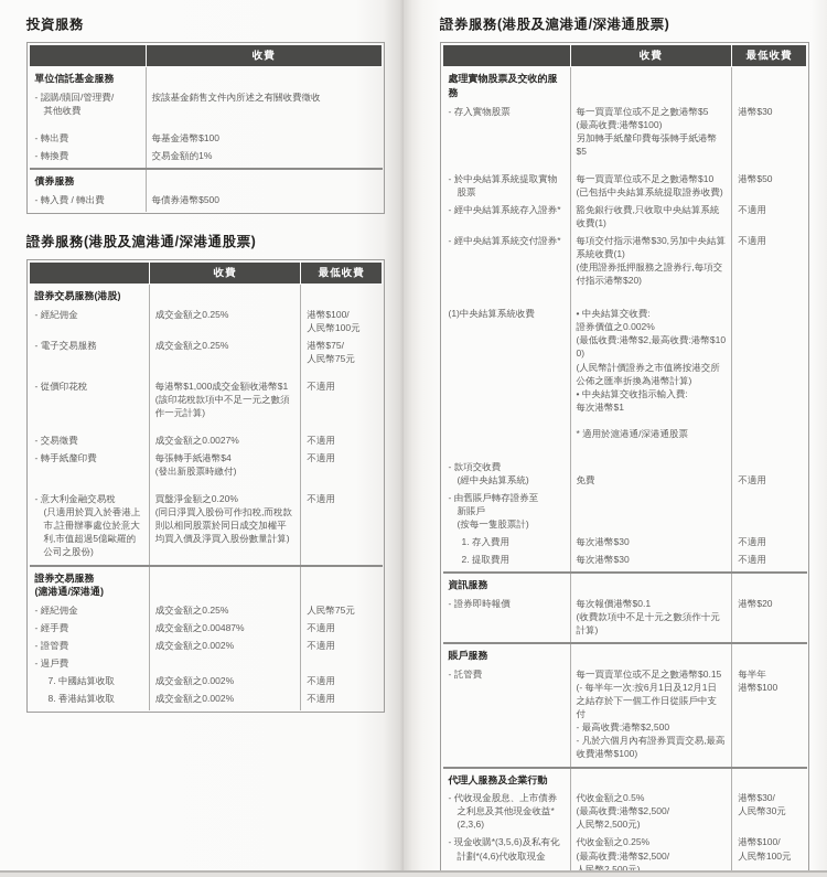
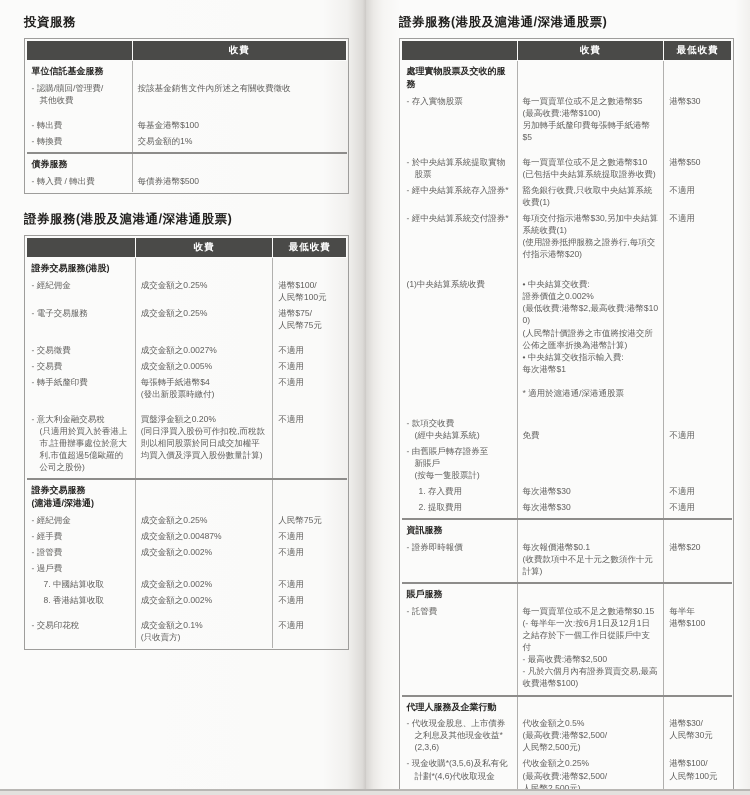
  投資服務
  	收費
  單位信託基金服務
  - 認購/贖回/管理費/ 其他收費	按該基金銷售文件內所述之有關收費徵收
  - 轉出費	每基金港幣$100
  - 轉換費	交易金額的1%
  債券服務
  - 轉入費 / 轉出費	每債券港幣$500
  證券服務(港股及滬港通/深港通股票)
  	收費	最低收費
  證券交易服務(港股)
  - 經紀佣金	成交金額之0.25%	港幣$100/ 人民幣100元
  - 電子交易服務	成交金額之0.25%	港幣$75/ 人民幣75元
- - 從價印花稅	每港幣$1,000成交金額收港幣$1 (該印花稅款項中不足一元之數須作一元計算)	不適用
  - 交易徵費	成交金額之0.0027%	不適用
+ - 交易費	成交金額之0.005%	不適用
  - 轉手紙釐印費	每張轉手紙港幣$4 (發出新股票時繳付)	不適用
  - 意大利金融交易稅 (只適用於買入於香港上市,註冊辦事處位於意大利,市值超過5億歐羅的公司之股份)	買盤淨金額之0.20% (同日淨買入股份可作扣稅,而稅款則以相同股票於同日成交加權平均買入價及淨買入股份數量計算)	不適用
  證券交易服務 (滬港通/深港通)
  - 經紀佣金	成交金額之0.25%	人民幣75元
  - 經手費	成交金額之0.00487%	不適用
  - 證管費	成交金額之0.002%	不適用
  - 過戶費
  7. 中國結算收取	成交金額之0.002%	不適用
  8. 香港結算收取	成交金額之0.002%	不適用
+ - 交易印花稅	成交金額之0.1% (只收賣方)	不適用
  證券服務(港股及滬港通/深港通股票)
  	收費	最低收費
  處理實物股票及交收的服務
  - 存入實物股票	每一買賣單位或不足之數港幣$5 (最高收費:港幣$100) 另加轉手紙釐印費每張轉手紙港幣$5	港幣$30
  - 於中央結算系統提取實物股票	每一買賣單位或不足之數港幣$10 (已包括中央結算系統提取證券收費)	港幣$50
  - 經中央結算系統存入證券*	豁免銀行收費,只收取中央結算系統收費(1)	不適用
  - 經中央結算系統交付證券*	每項交付指示港幣$30,另加中央結算系統收費(1) (使用證券抵押服務之證券行,每項交付指示港幣$20)	不適用
  (1)中央結算系統收費	• 中央結算交收費: 證券價值之0.002% (最低收費:港幣$2,最高收費:港幣$100) (人民幣計價證券之市值將按港交所公佈之匯率折換為港幣計算) • 中央結算交收指示輸入費: 每次港幣$1 * 適用於滬港通/深港通股票
  - 款項交收費 (經中央結算系統)	免費	不適用
  - 由舊賬戶轉存證券至 新賬戶 (按每一隻股票計)
  1. 存入費用	每次港幣$30	不適用
  2. 提取費用	每次港幣$30	不適用
  資訊服務
  - 證券即時報價	每次報價港幣$0.1 (收費款項中不足十元之數須作十元計算)	港幣$20
  賬戶服務
  - 託管費	每一買賣單位或不足之數港幣$0.15 (- 每半年一次:按6月1日及12月1日之結存於下一個工作日從賬戶中支付 - 最高收費:港幣$2,500 - 凡於六個月內有證券買賣交易,最高收費港幣$100)	每半年 港幣$100
  代理人服務及企業行動
  - 代收現金股息、上市債券之利息及其他現金收益* (2,3,6)	代收金額之0.5% (最高收費:港幣$2,500/ 人民幣2,500元)	港幣$30/ 人民幣30元
  - 現金收購*(3,5,6)及私有化計劃*(4,6)代收取現金	代收金額之0.25% (最高收費:港幣$2,500/ 人民幣2,500元)	港幣$100/ 人民幣100元
